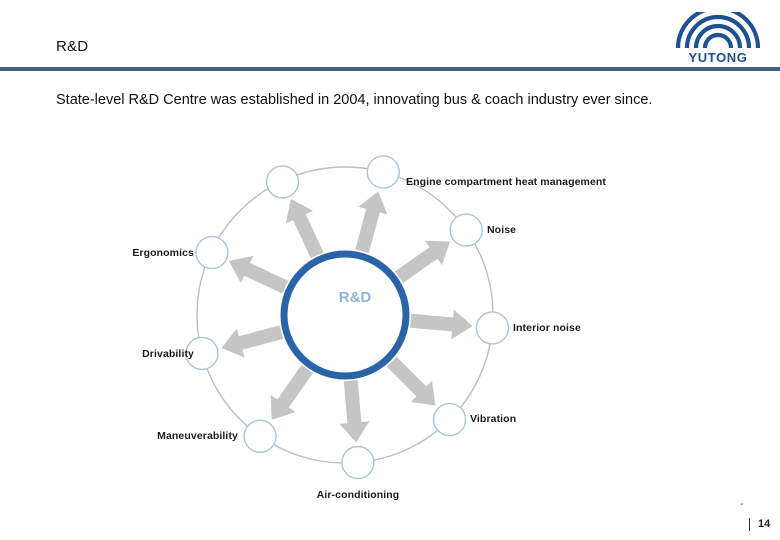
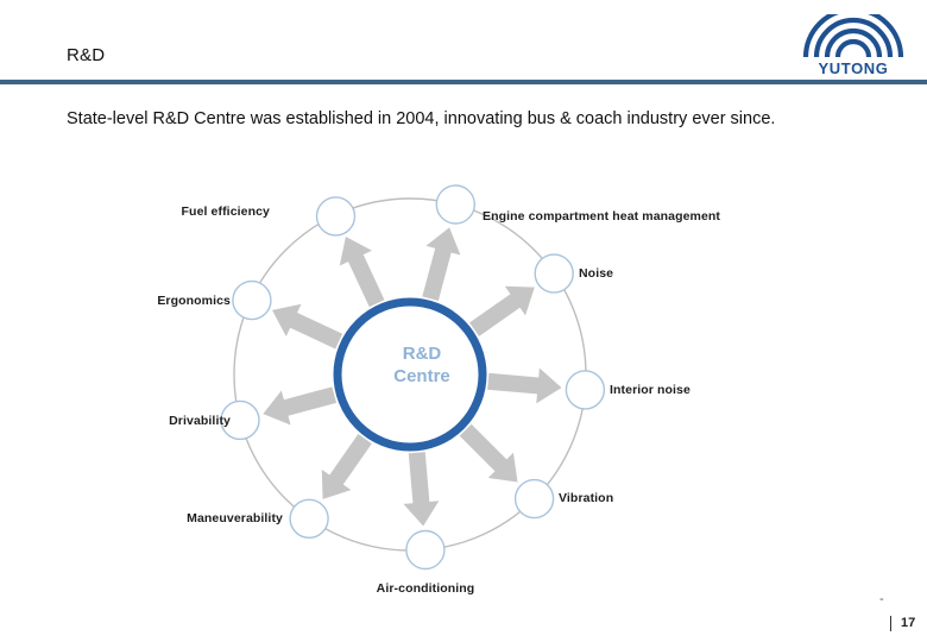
  R&D
  YUTONG
  State-level R&D Centre was established in 2004, innovating bus & coach industry ever since.
  R&D
+ Centre
+ Fuel efficiency
  Engine compartment heat management
  Noise
  Interior noise
  Vibration
  Air-conditioning
  Maneuverability
  Drivability
  Ergonomics
  -
- 14
+ 17
